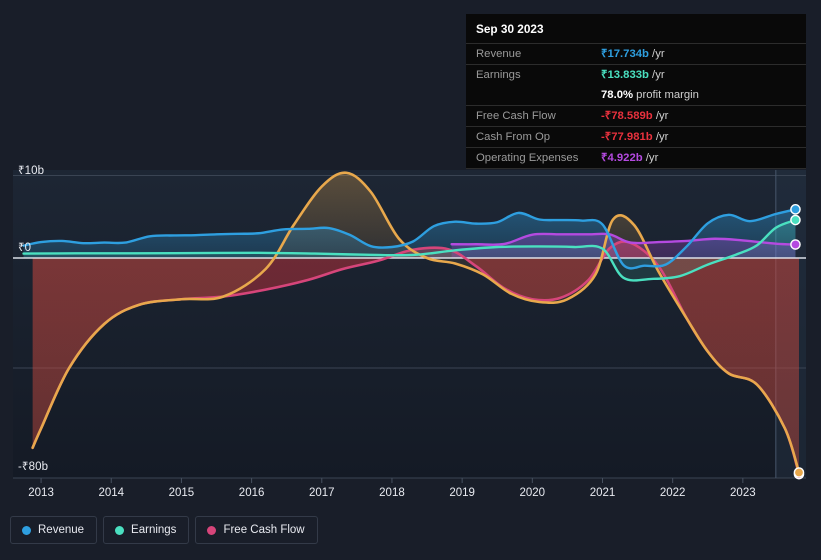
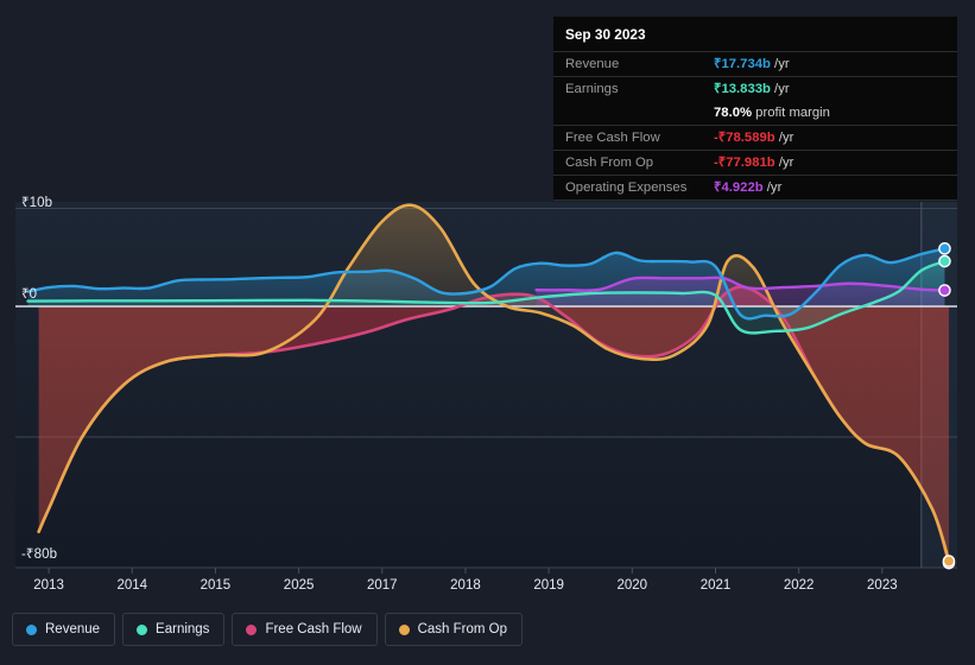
  ₹10b
  ₹0
  -₹80b
  2013
  2014
  2015
- 2016
+ 2025
  2017
  2018
  2019
  2020
  2021
  2022
  2023
  Sep 30 2023
  Revenue	₹17.734b /yr
  Earnings	₹13.833b /yr
  	78.0% profit margin
  Free Cash Flow	-₹78.589b /yr
  Cash From Op	-₹77.981b /yr
  Operating Expenses	₹4.922b /yr
  Revenue
  Earnings
  Free Cash Flow
+ Cash From Op
